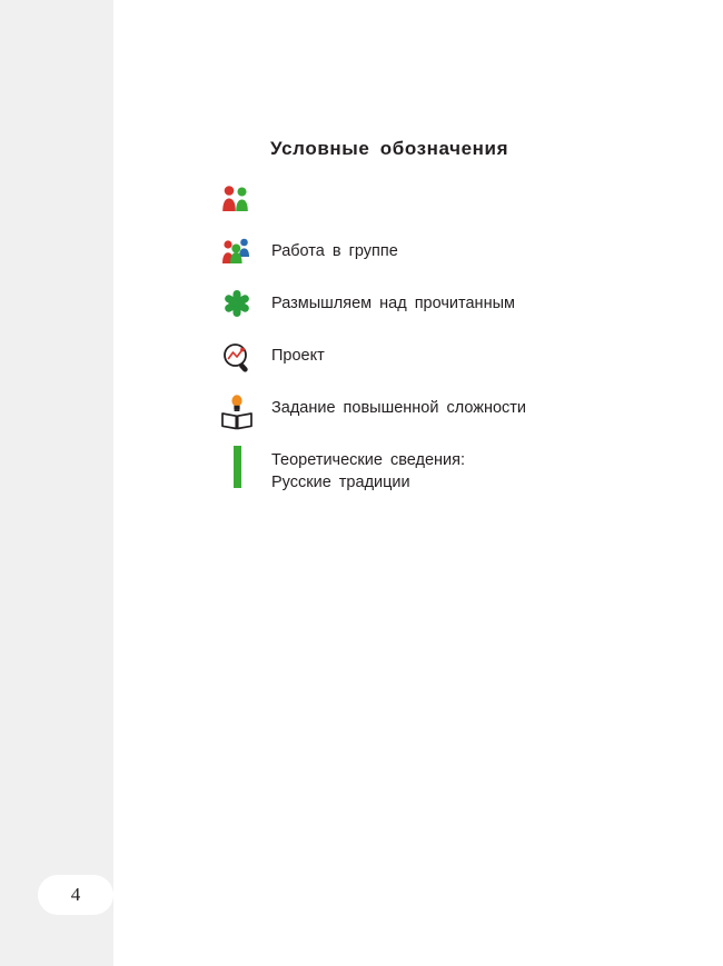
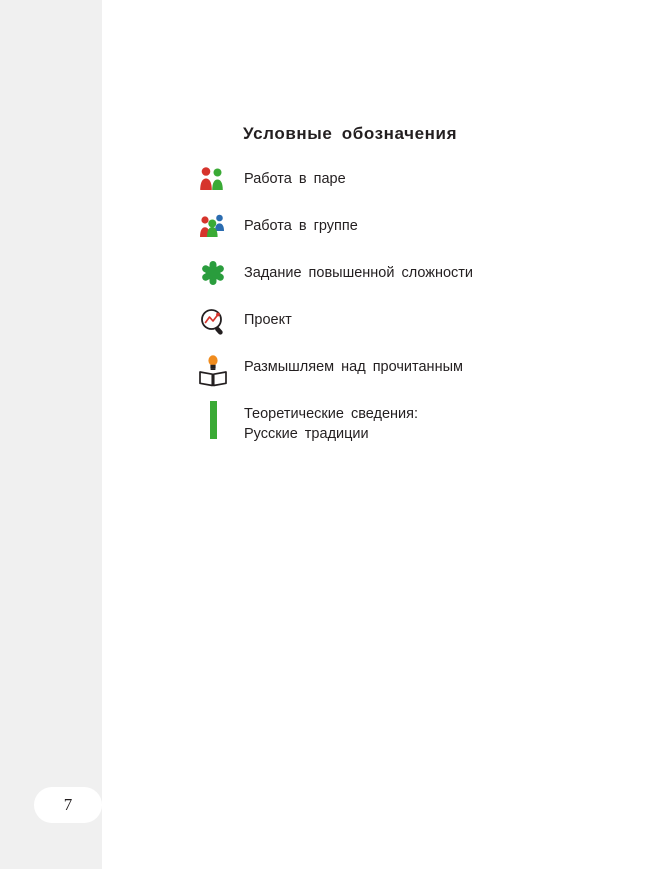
- 4
+ 7
  Условные обозначения
+ Работа в паре
  Работа в группе
- Размышляем над прочитанным
+ Задание повышенной сложности
  Проект
- Задание повышенной сложности
+ Размышляем над прочитанным
  Теоретические сведения:
  Русские традиции
